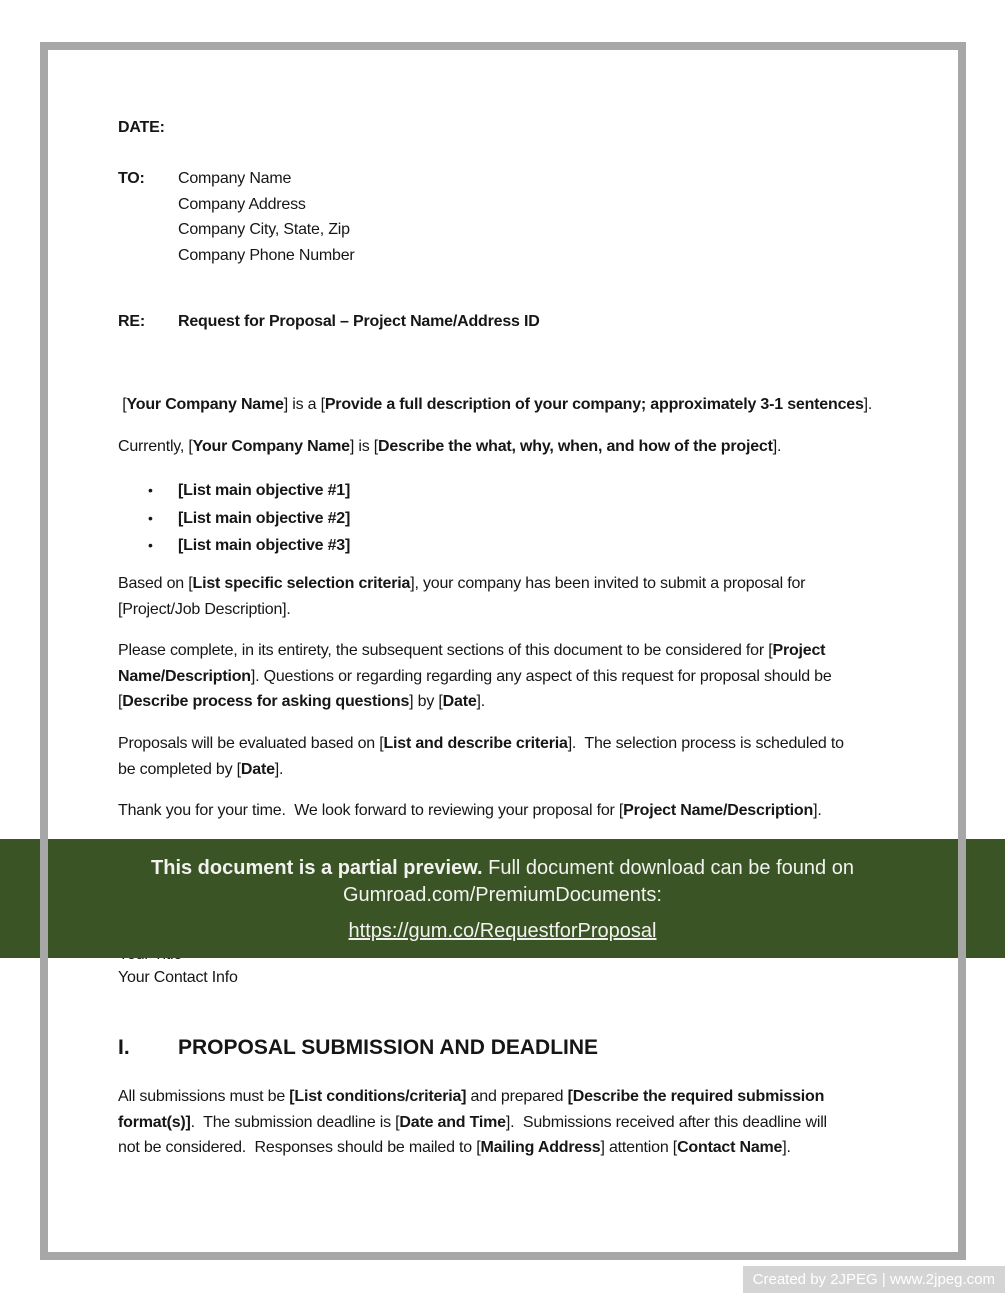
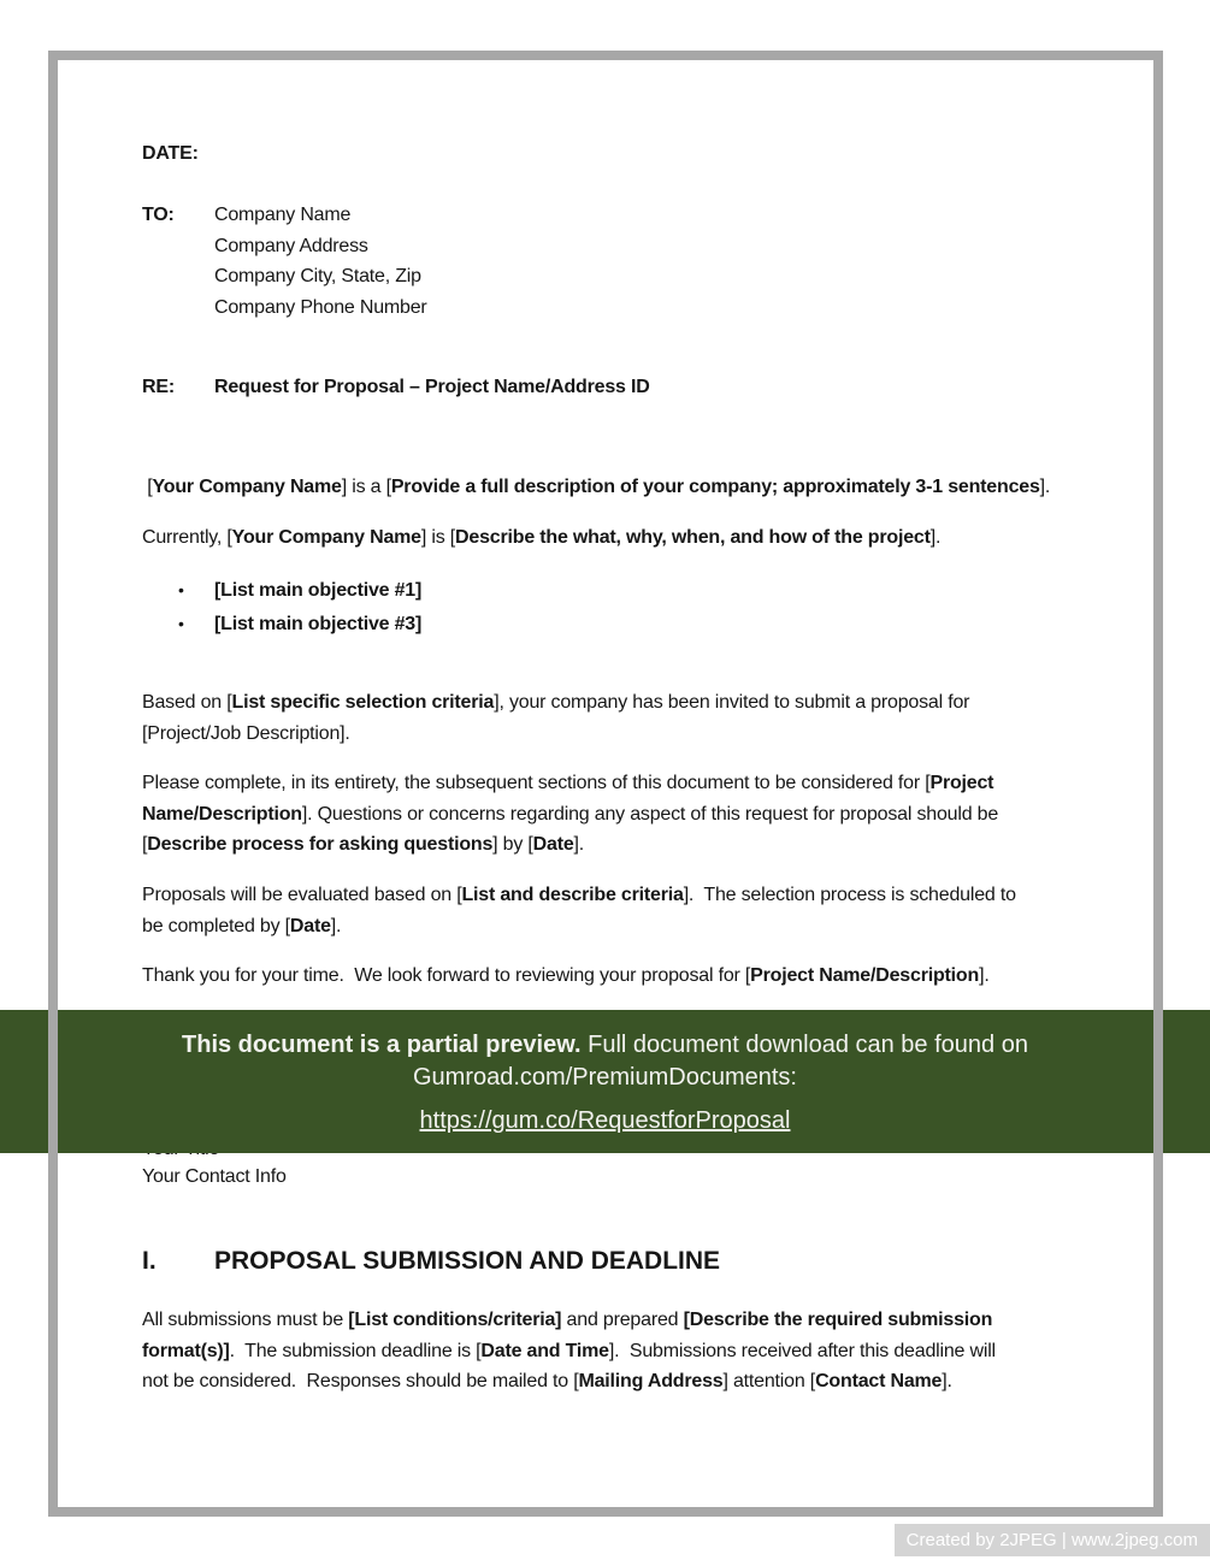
  DATE:
  TO:
  Company Name
  Company Address
  Company City, State, Zip
  Company Phone Number
  RE:
  Request for Proposal – Project Name/Address ID
  [Your Company Name] is a [Provide a full description of your company; approximately 3-1 sentences].
  Currently, [Your Company Name] is [Describe the what, why, when, and how of the project].
  • [List main objective #1]
- • [List main objective #2]
  • [List main objective #3]
  Based on [List specific selection criteria], your company has been invited to submit a proposal for
  [Project/Job Description].
  Please complete, in its entirety, the subsequent sections of this document to be considered for [Project
- Name/Description]. Questions or regarding regarding any aspect of this request for proposal should be
+ Name/Description]. Questions or concerns regarding any aspect of this request for proposal should be
  [Describe process for asking questions] by [Date].
  Proposals will be evaluated based on [List and describe criteria]. The selection process is scheduled to
  be completed by [Date].
  Thank you for your time. We look forward to reviewing your proposal for [Project Name/Description].
  Your Contact Info
  I.
  PROPOSAL SUBMISSION AND DEADLINE
  All submissions must be [List conditions/criteria] and prepared [Describe the required submission
  format(s)]. The submission deadline is [Date and Time]. Submissions received after this deadline will
  not be considered. Responses should be mailed to [Mailing Address] attention [Contact Name].
  This document is a partial preview. Full document download can be found on
  Gumroad.com/PremiumDocuments:
  https://gum.co/RequestforProposal
  Created by 2JPEG | www.2jpeg.com
